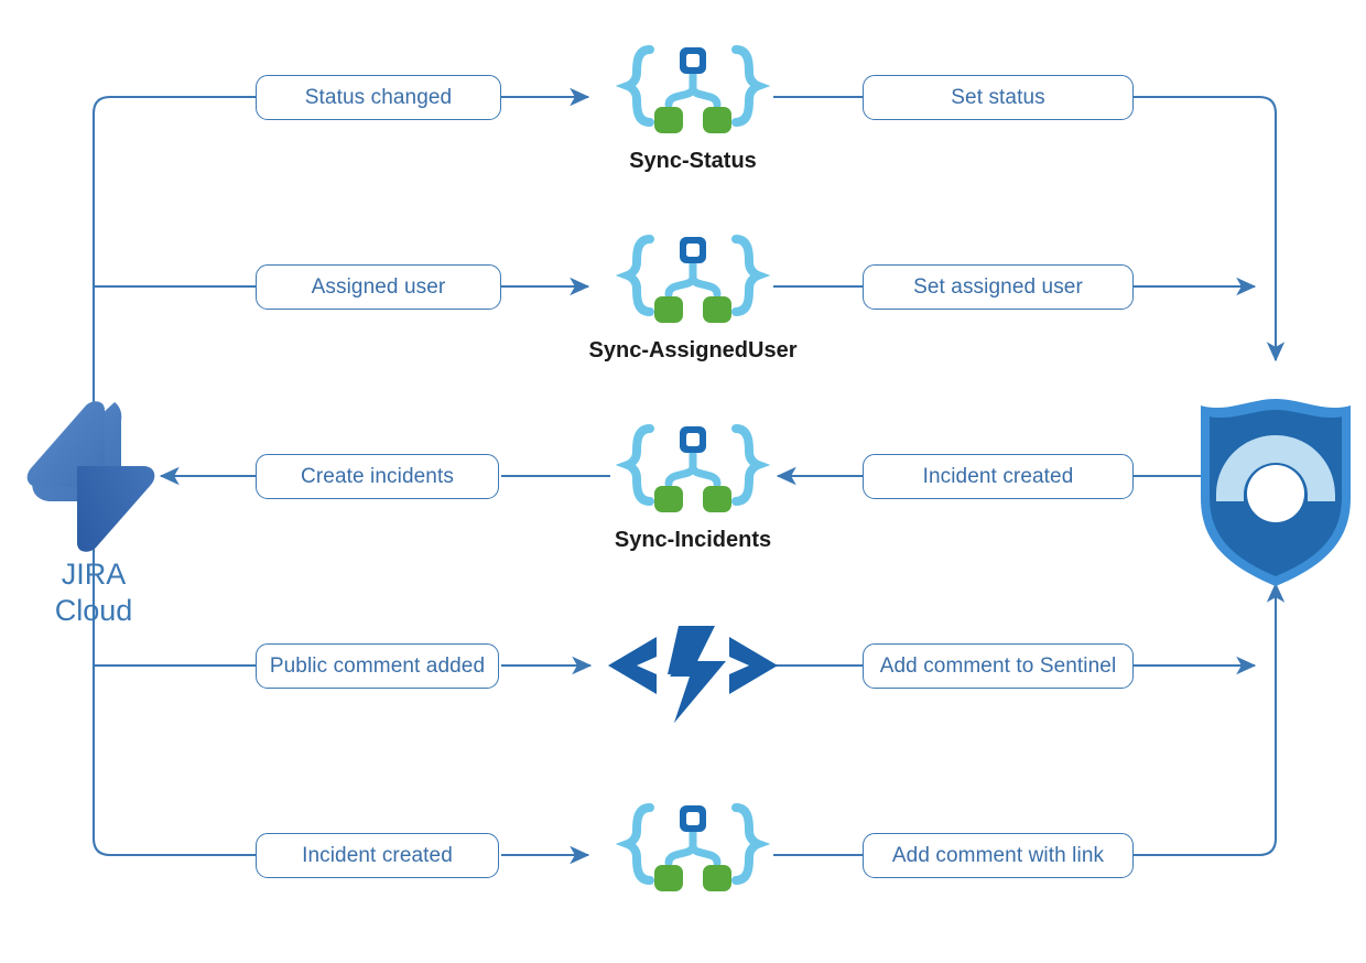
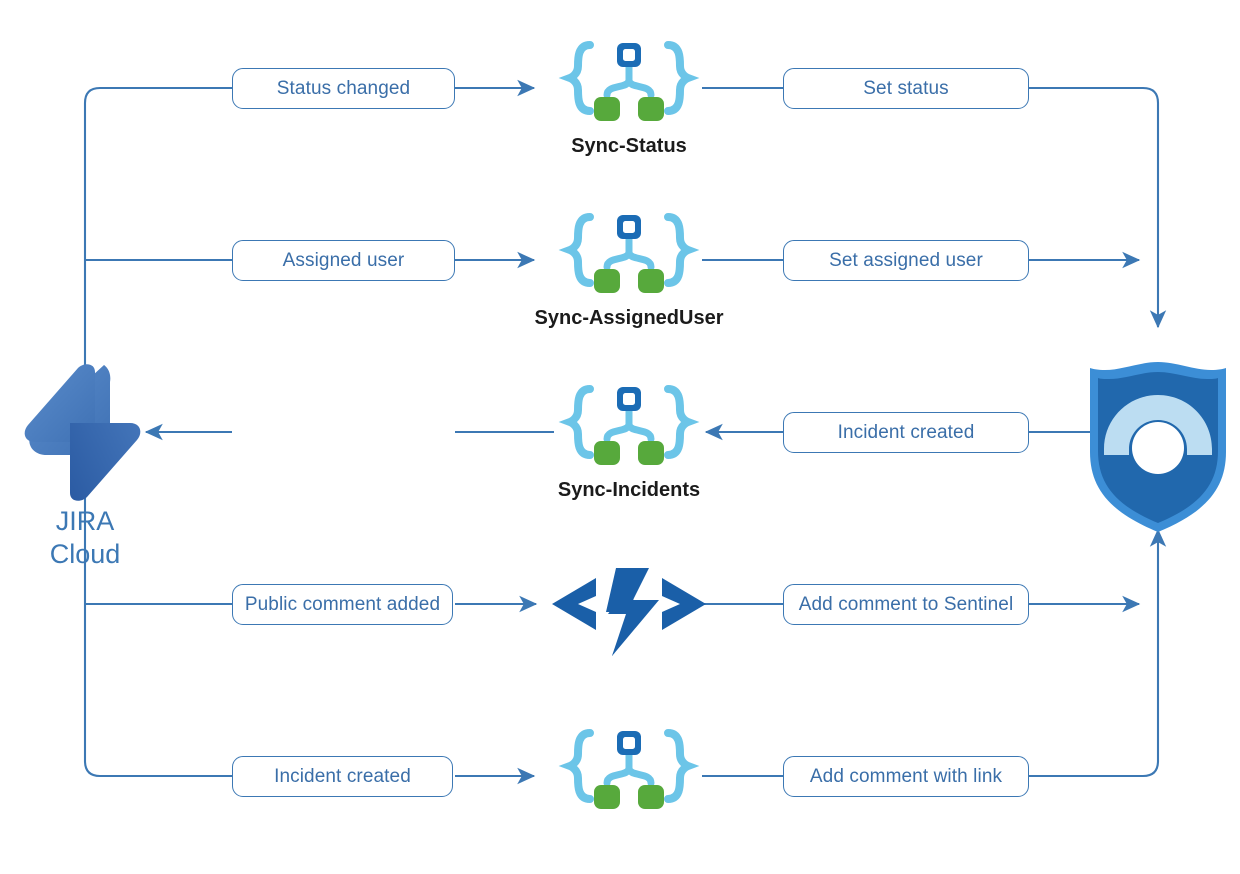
  Status changed
  Assigned user
- Create incidents
  Public comment added
  Incident created
  Set status
  Set assigned user
  Incident created
  Add comment to Sentinel
  Add comment with link
  Sync-Status
  Sync-AssignedUser
  Sync-Incidents
  JIRA
  Cloud
